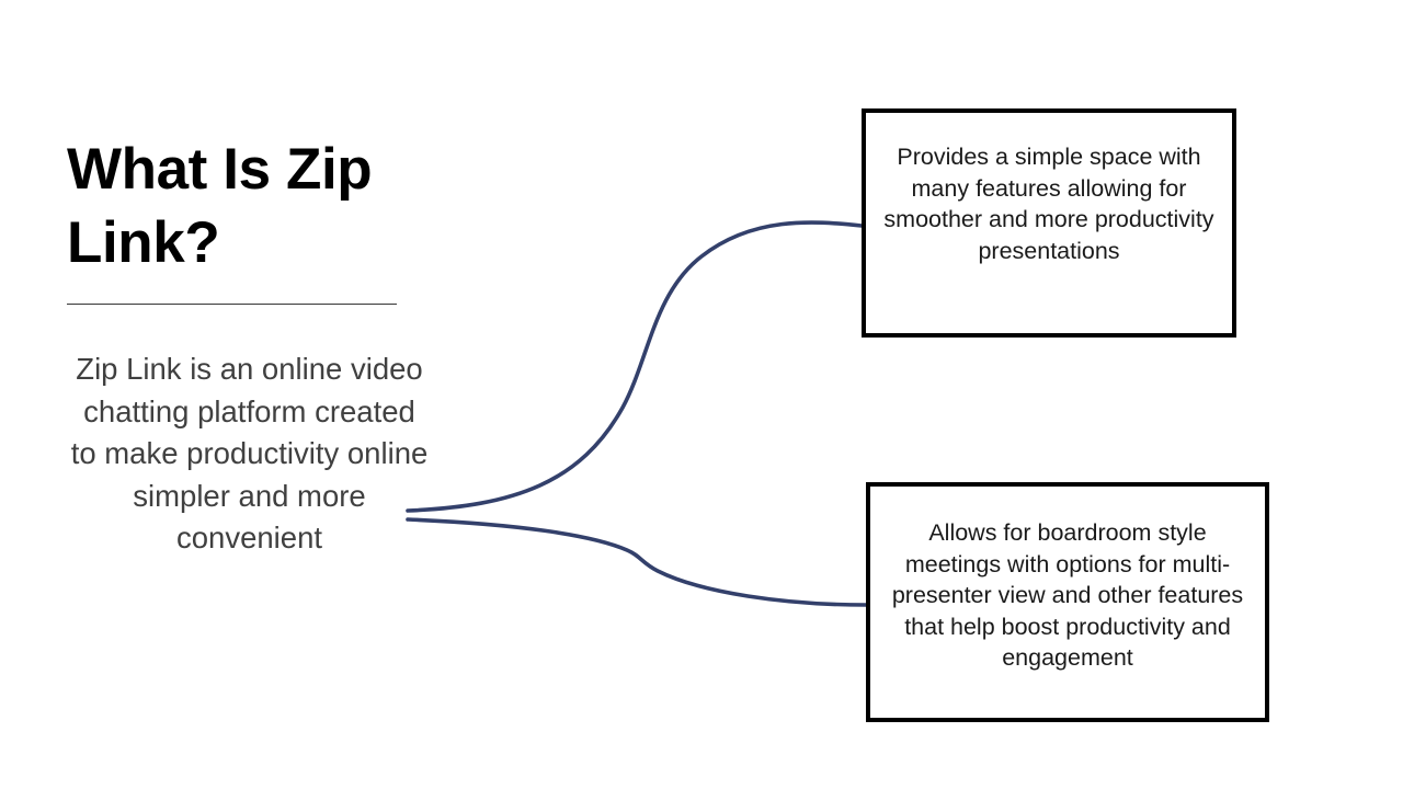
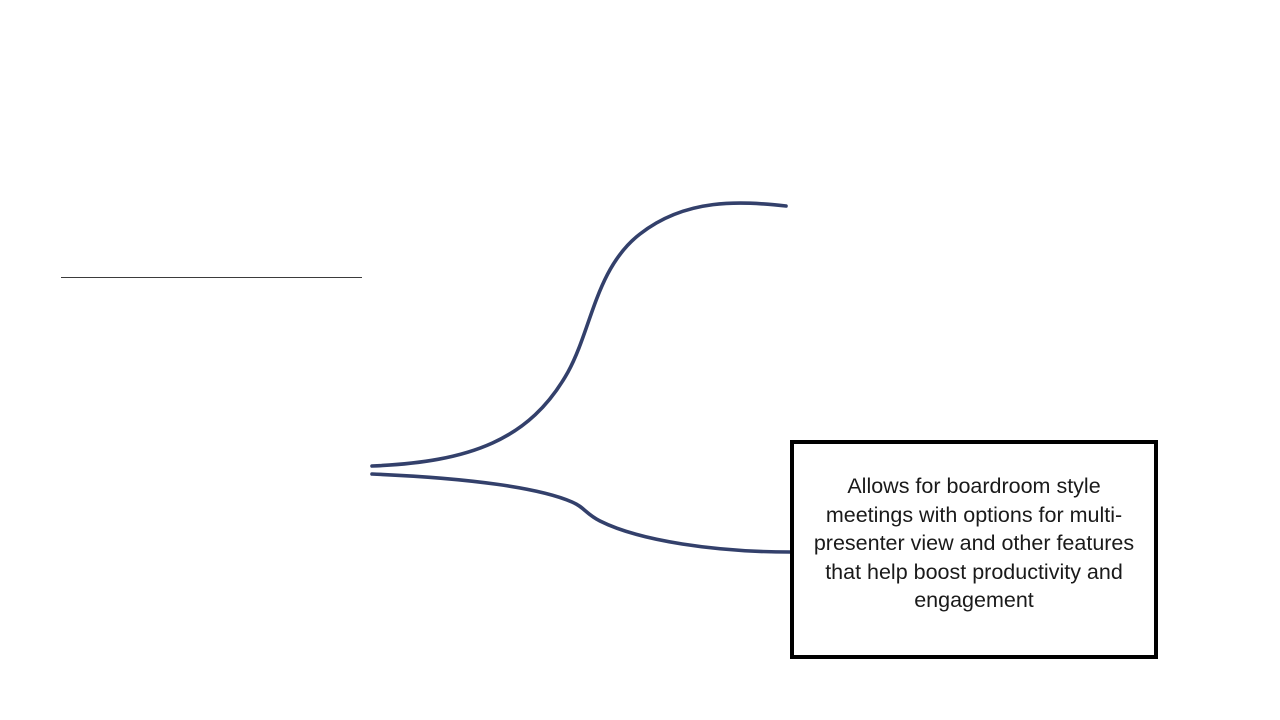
- What Is Zip Link?
- Zip Link is an online video chatting platform created to make productivity online simpler and more convenient
- Provides a simple space with many features allowing for smoother and more productivity presentations
  Allows for boardroom style meetings with options for multi-presenter view and other features that help boost productivity and engagement
